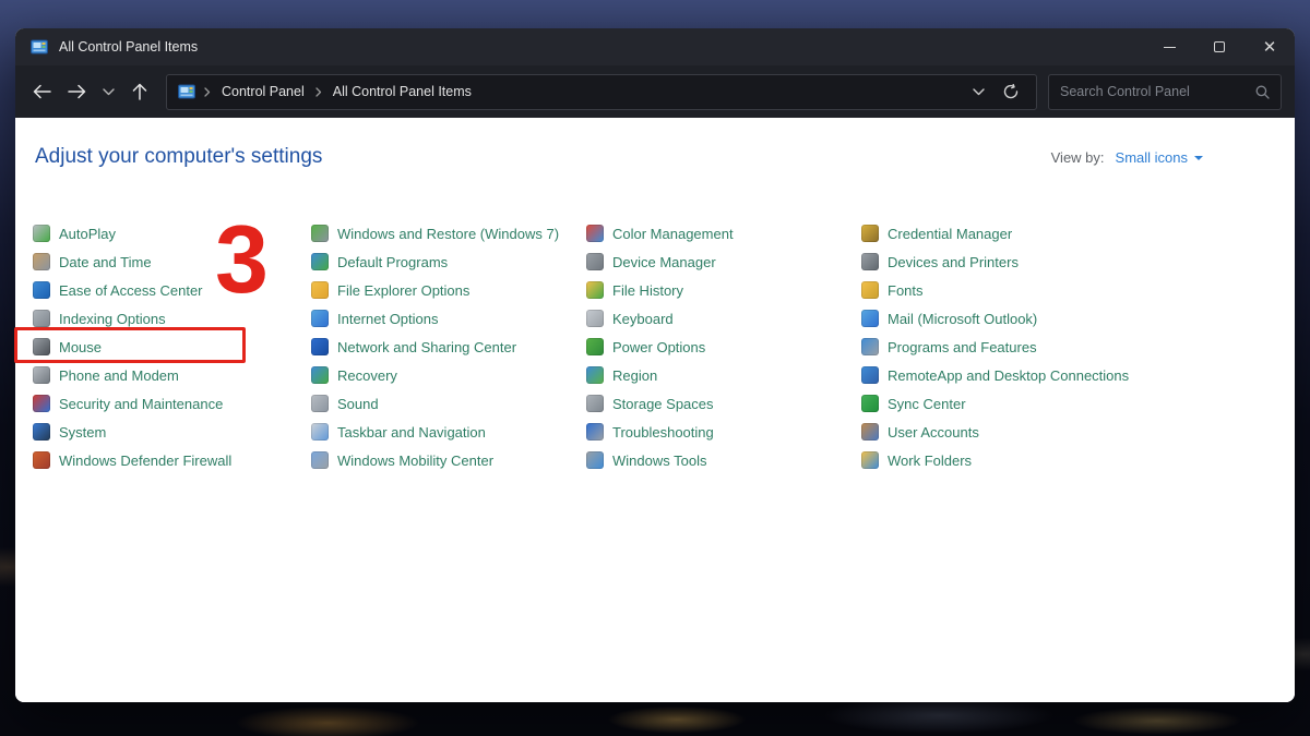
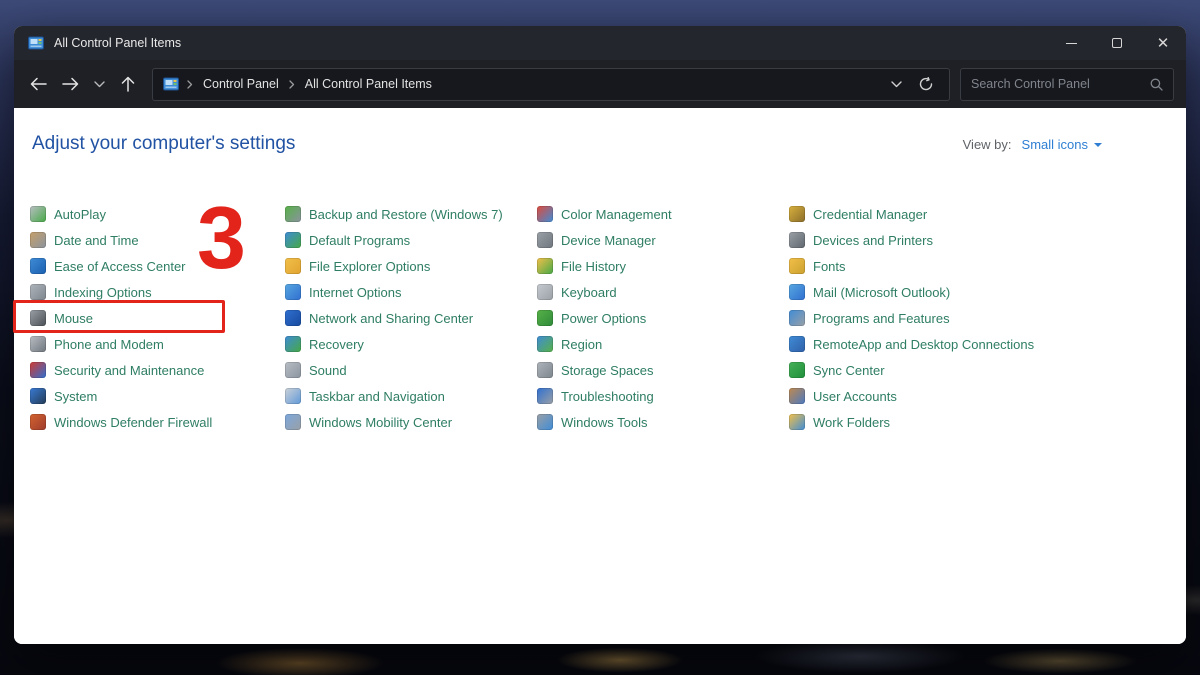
  All Control Panel Items
  ✕
  Control Panel
  All Control Panel Items
  Search Control Panel
  Adjust your computer's settings
  View by:
  Small icons
  AutoPlay
  Date and Time
  Ease of Access Center
  Indexing Options
  Mouse
  Phone and Modem
  Security and Maintenance
  System
  Windows Defender Firewall
- Windows and Restore (Windows 7)
+ Backup and Restore (Windows 7)
  Default Programs
  File Explorer Options
  Internet Options
  Network and Sharing Center
  Recovery
  Sound
  Taskbar and Navigation
  Windows Mobility Center
  Color Management
  Device Manager
  File History
  Keyboard
  Power Options
  Region
  Storage Spaces
  Troubleshooting
  Windows Tools
  Credential Manager
  Devices and Printers
  Fonts
  Mail (Microsoft Outlook)
  Programs and Features
  RemoteApp and Desktop Connections
  Sync Center
  User Accounts
  Work Folders
  3
